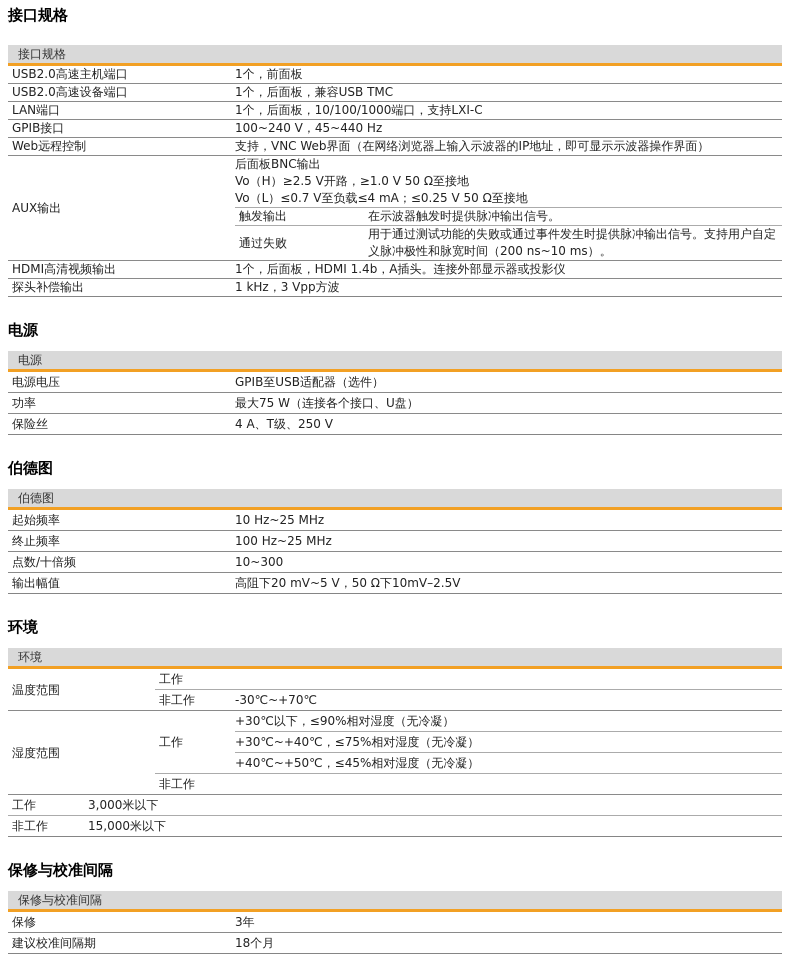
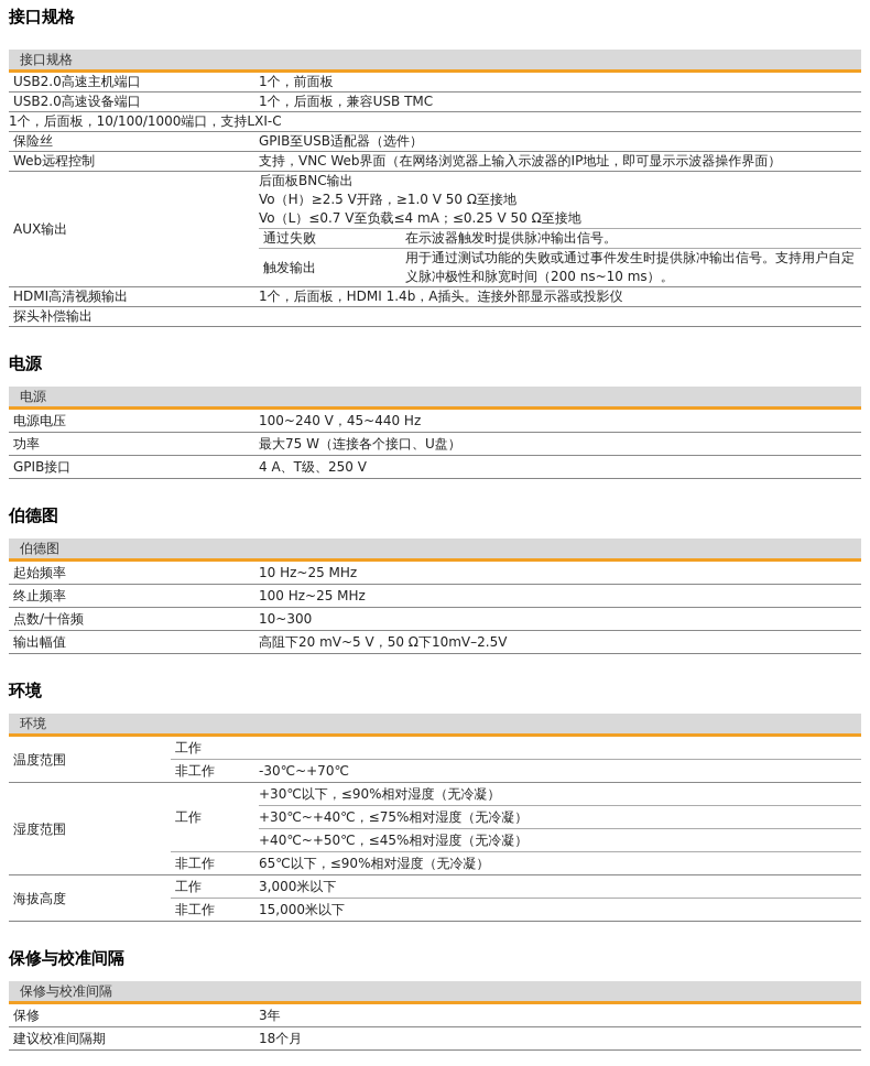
  接口规格
  接口规格
  USB2.0高速主机端口
  1个，前面板
  USB2.0高速设备端口
  1个，后面板，兼容USB TMC
- LAN端口
  1个，后面板，10/100/1000端口，支持LXI-C
- GPIB接口
+ 保险丝
- 100~240 V，45~440 Hz
+ GPIB至USB适配器（选件）
  Web远程控制
  支持，VNC Web界面（在网络浏览器上输入示波器的IP地址，即可显示示波器操作界面）
  AUX输出
  后面板BNC输出
  Vo（H）≥2.5 V开路，≥1.0 V 50 Ω至接地
  Vo（L）≤0.7 V至负载≤4 mA；≤0.25 V 50 Ω至接地
- 触发输出
+ 通过失败
  在示波器触发时提供脉冲输出信号。
- 通过失败
+ 触发输出
  用于通过测试功能的失败或通过事件发生时提供脉冲输出信号。支持用户自定义脉冲极性和脉宽时间（200 ns~10 ms）。
  HDMI高清视频输出
  1个，后面板，HDMI 1.4b，A插头。连接外部显示器或投影仪
  探头补偿输出
- 1 kHz，3 Vpp方波
  电源
  电源
  电源电压
- GPIB至USB适配器（选件）
+ 100~240 V，45~440 Hz
  功率
  最大75 W（连接各个接口、U盘）
- 保险丝
+ GPIB接口
  4 A、T级、250 V
  伯德图
  伯德图
  起始频率
  10 Hz~25 MHz
  终止频率
  100 Hz~25 MHz
  点数/十倍频
  10~300
  输出幅值
  高阻下20 mV~5 V，50 Ω下10mV–2.5V
  环境
  环境
  温度范围
  工作
  非工作
  -30℃~+70℃
  湿度范围
  工作
  +30℃以下，≤90%相对湿度（无冷凝）
  +30℃~+40℃，≤75%相对湿度（无冷凝）
  +40℃~+50℃，≤45%相对湿度（无冷凝）
  非工作
+ 65℃以下，≤90%相对湿度（无冷凝）
+ 海拔高度
  工作
  3,000米以下
  非工作
  15,000米以下
  保修与校准间隔
  保修与校准间隔
  保修
  3年
  建议校准间隔期
  18个月
